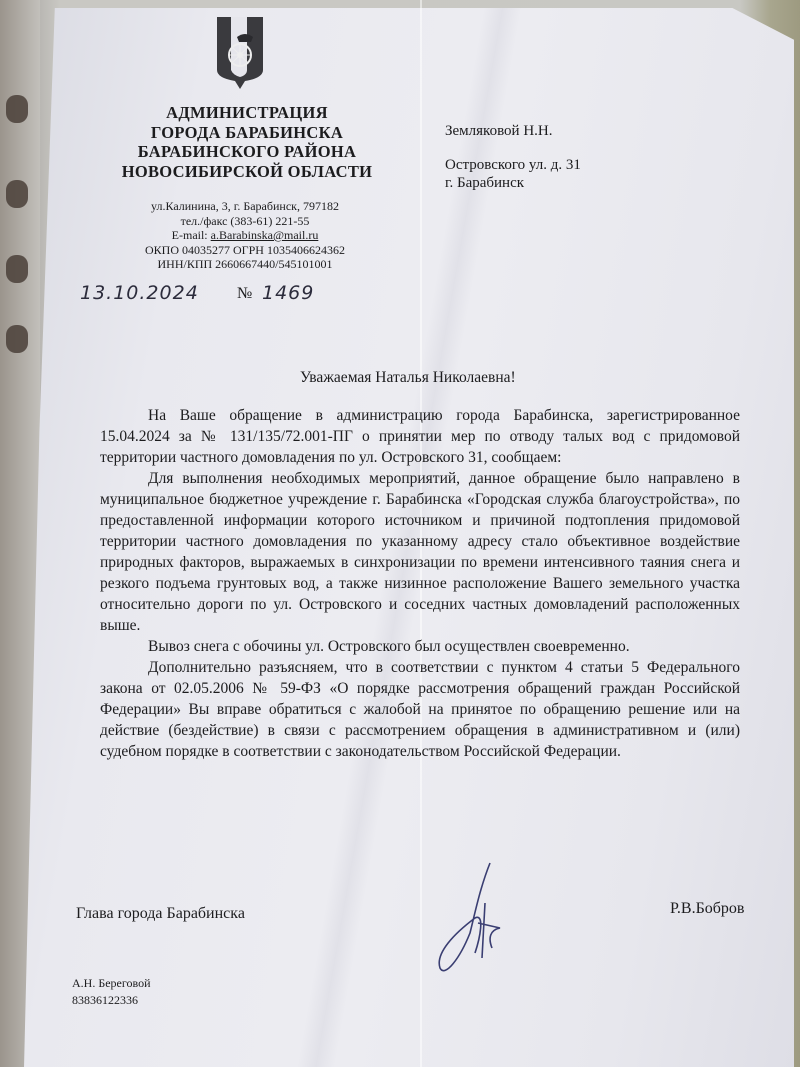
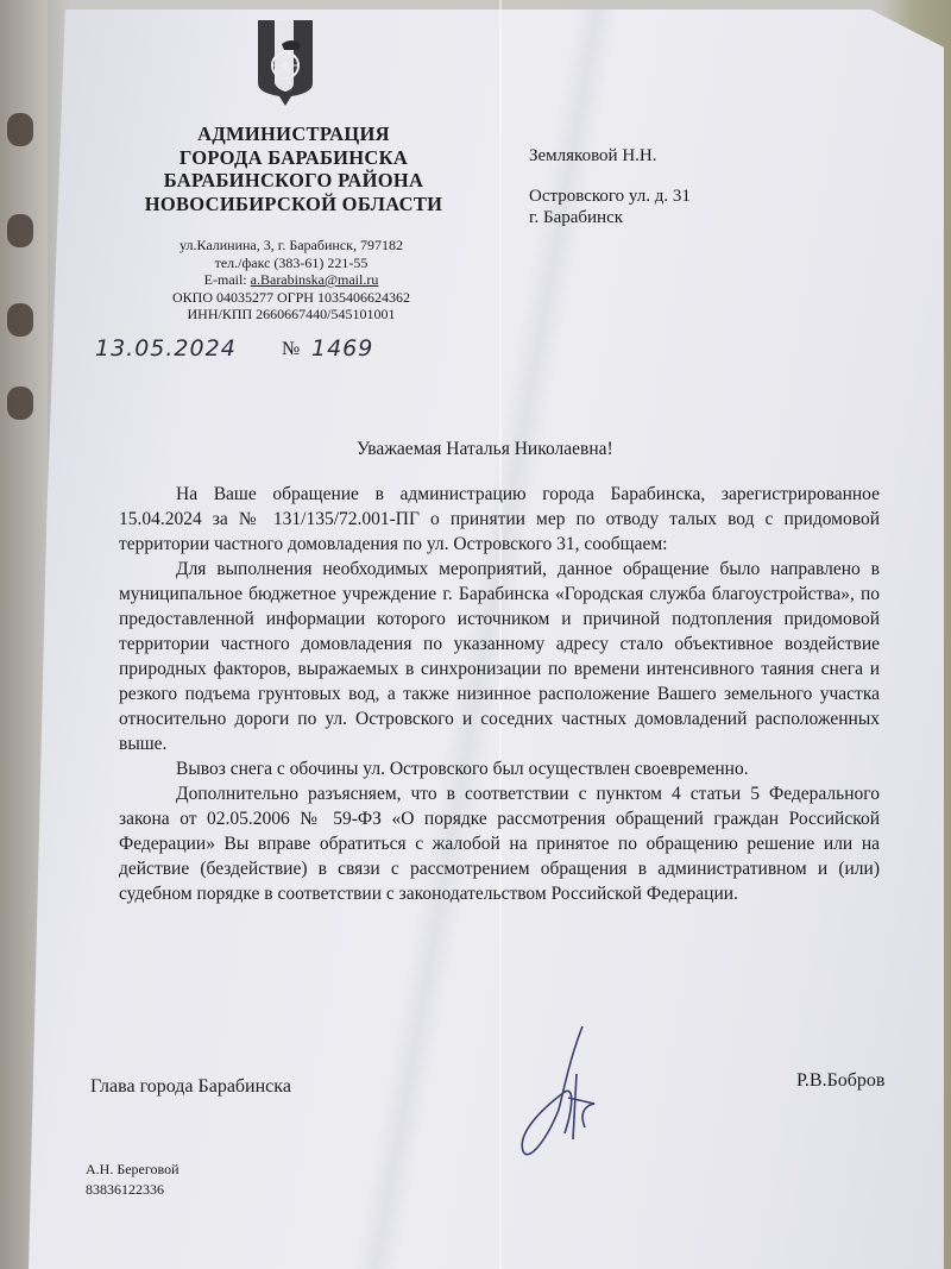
  АДМИНИСТРАЦИЯ
  ГОРОДА БАРАБИНСКА
  БАРАБИНСКОГО РАЙОНА
  НОВОСИБИРСКОЙ ОБЛАСТИ
  ул.Калинина, 3, г. Барабинск, 797182
  тел./факс (383-61) 221-55
  E-mail: a.Barabinska@mail.ru
  ОКПО 04035277 ОГРН 1035406624362
  ИНН/КПП 2660667440/545101001
- 13.10.2024
+ 13.05.2024
  №
  1469
  Земляковой Н.Н.
  Островского ул. д. 31
  г. Барабинск
  Уважаемая Наталья Николаевна!
  На Ваше обращение в администрацию города Барабинска, зарегистрированное 15.04.2024 за № 131/135/72.001-ПГ о принятии мер по отводу талых вод с придомовой территории частного домовладения по ул. Островского 31, сообщаем:
  Для выполнения необходимых мероприятий, данное обращение было направлено в муниципальное бюджетное учреждение г. Барабинска «Городская служба благоустройства», по предоставленной информации которого источником и причиной подтопления придомовой территории частного домовладения по указанному адресу стало объективное воздействие природных факторов, выражаемых в синхронизации по времени интенсивного таяния снега и резкого подъема грунтовых вод, а также низинное расположение Вашего земельного участка относительно дороги по ул. Островского и соседних частных домовладений расположенных выше.
  Вывоз снега с обочины ул. Островского был осуществлен своевременно.
  Дополнительно разъясняем, что в соответствии с пунктом 4 статьи 5 Федерального закона от 02.05.2006 № 59-ФЗ «О порядке рассмотрения обращений граждан Российской Федерации» Вы вправе обратиться с жалобой на принятое по обращению решение или на действие (бездействие) в связи с рассмотрением обращения в административном и (или) судебном порядке в соответствии с законодательством Российской Федерации.
  Глава города Барабинска
  Р.В.Бобров
  А.Н. Береговой
  83836122336
